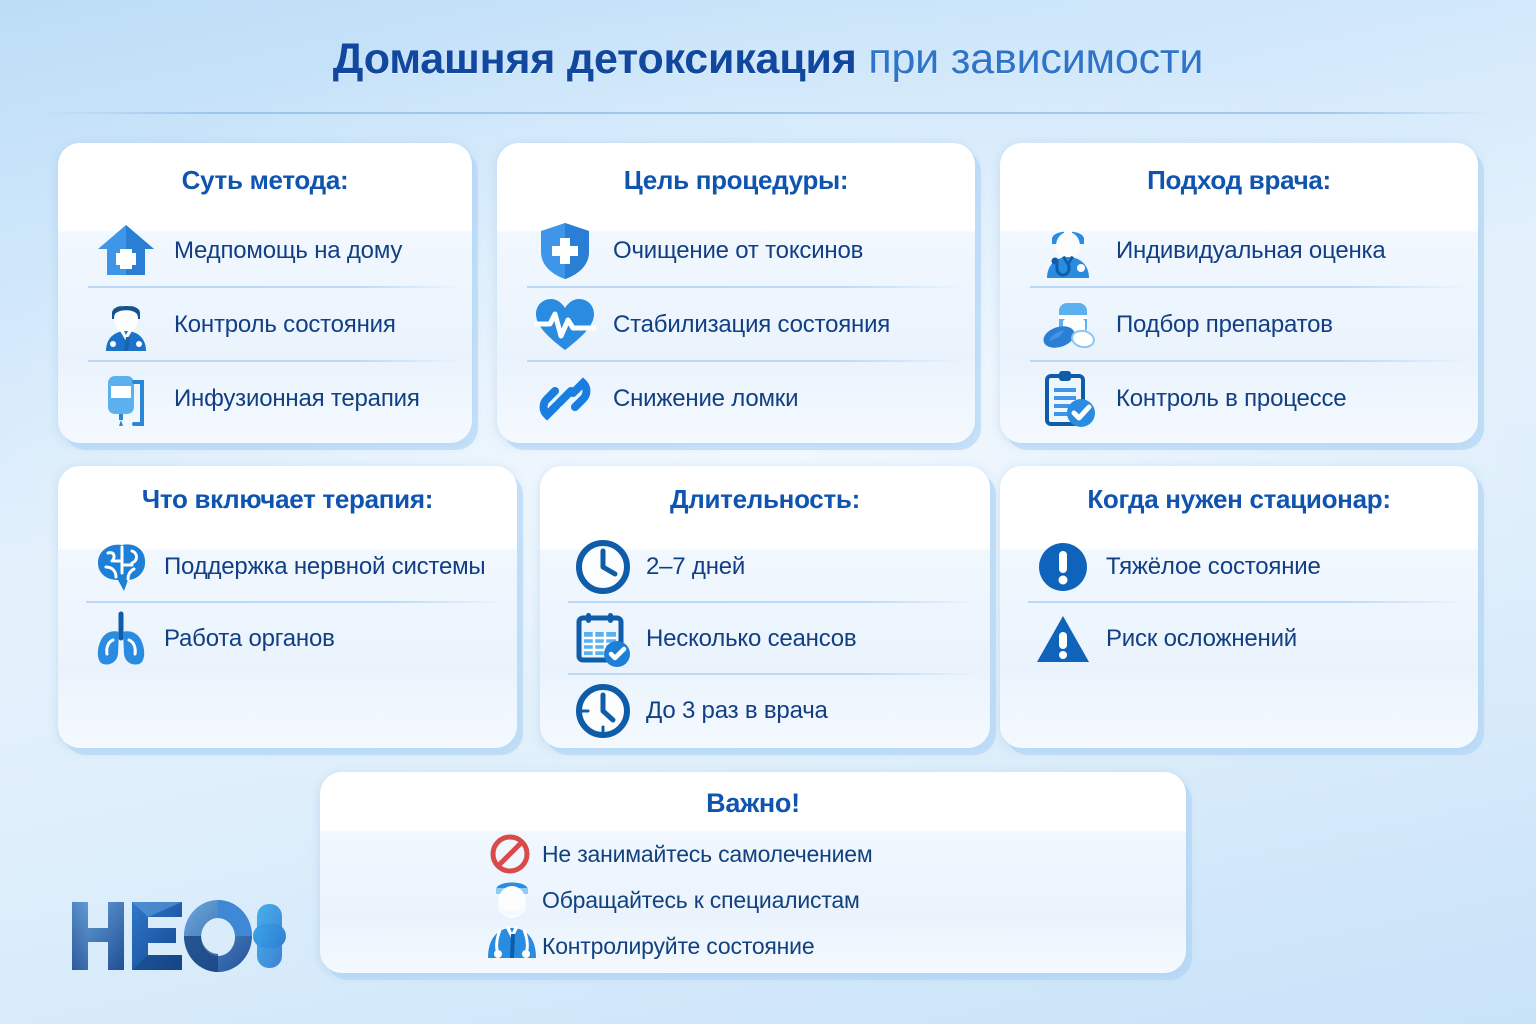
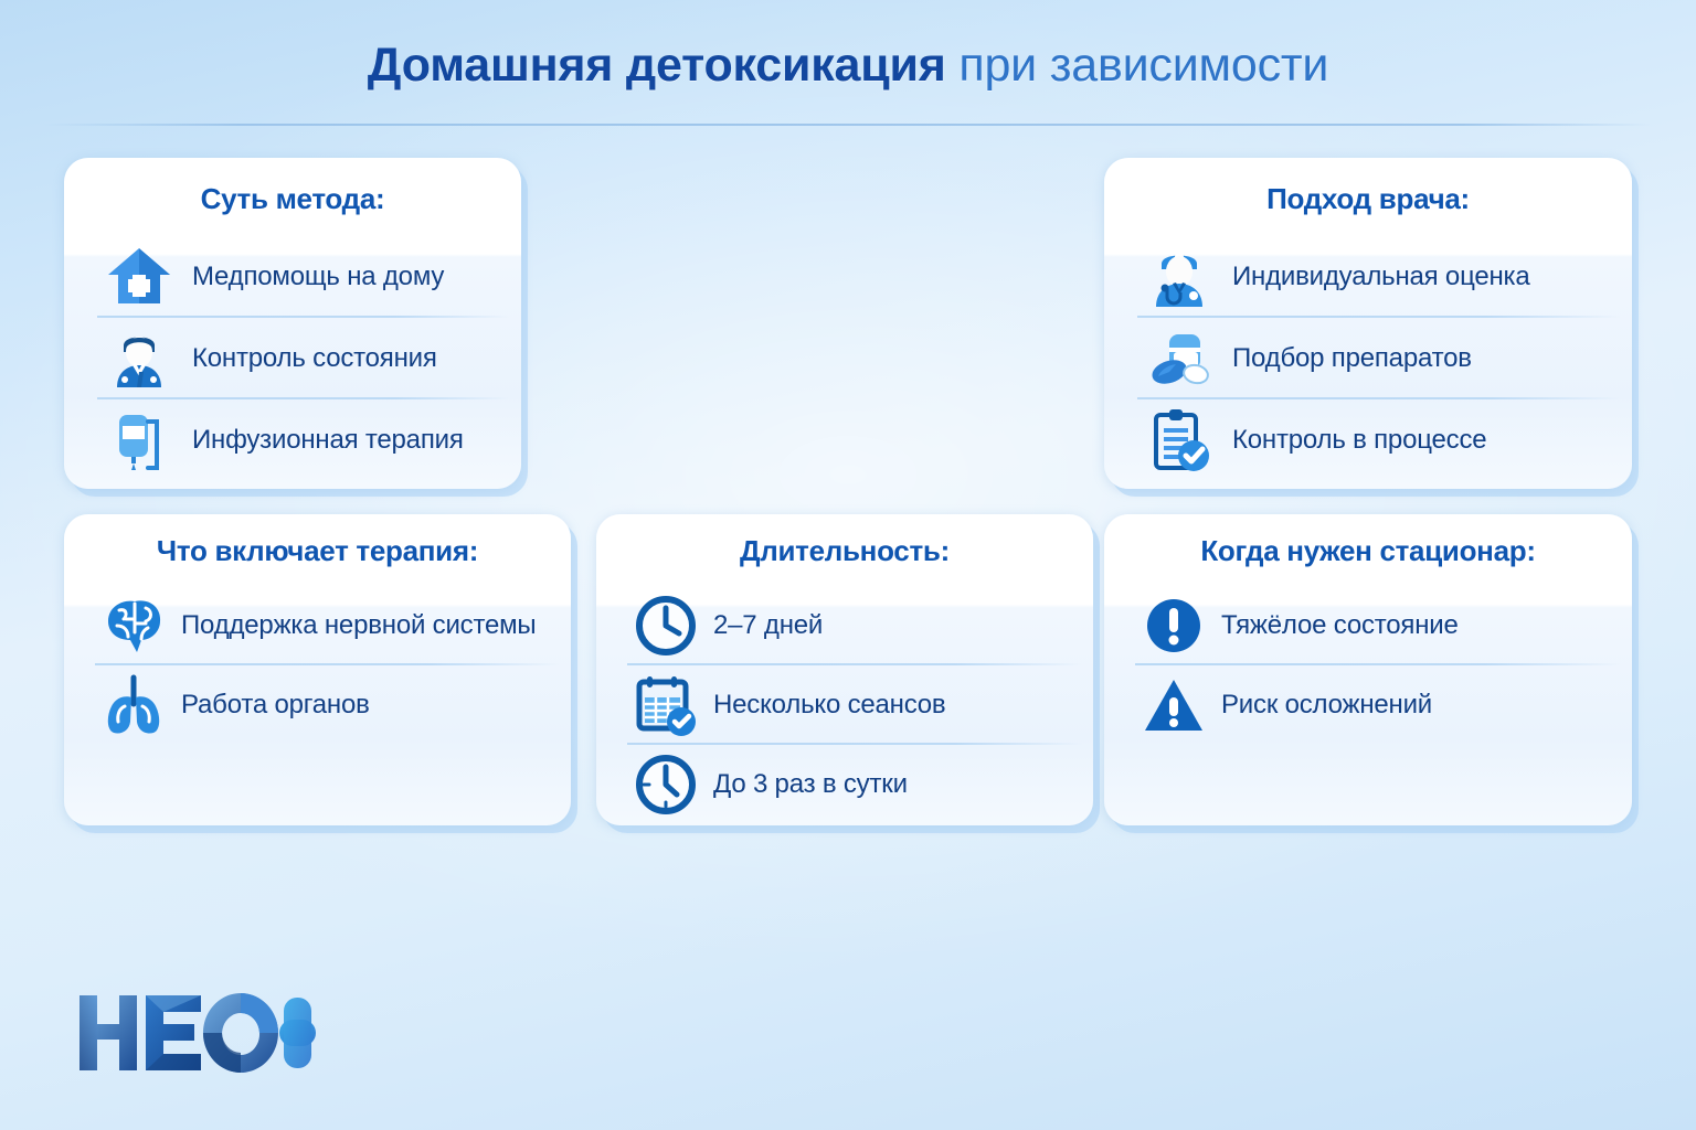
  Домашняя детоксикация при зависимости
  Суть метода:
  Медпомощь на дому
  Контроль состояния
  Инфузионная терапия
- Цель процедуры:
- Очищение от токсинов
- Стабилизация состояния
- Снижение ломки
  Подход врача:
  Индивидуальная оценка
  Подбор препаратов
  Контроль в процессе
  Что включает терапия:
  Поддержка нервной системы
  Работа органов
  Длительность:
  2–7 дней
  Несколько сеансов
- До 3 раз в врача
+ До 3 раз в сутки
  Когда нужен стационар:
  Тяжёлое состояние
  Риск осложнений
- Важно!
- Не занимайтесь самолечением
- Обращайтесь к специалистам
- Контролируйте состояние
